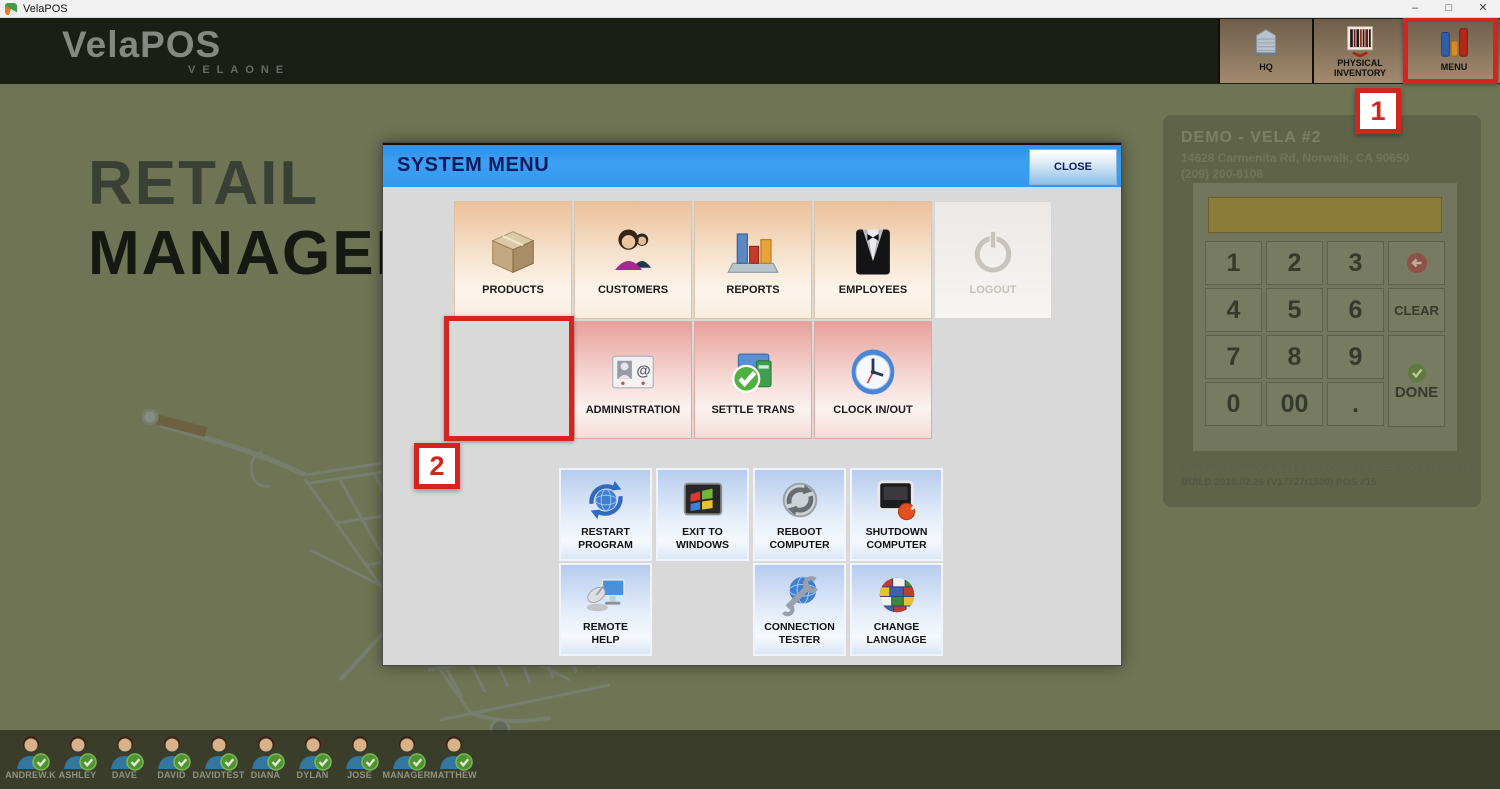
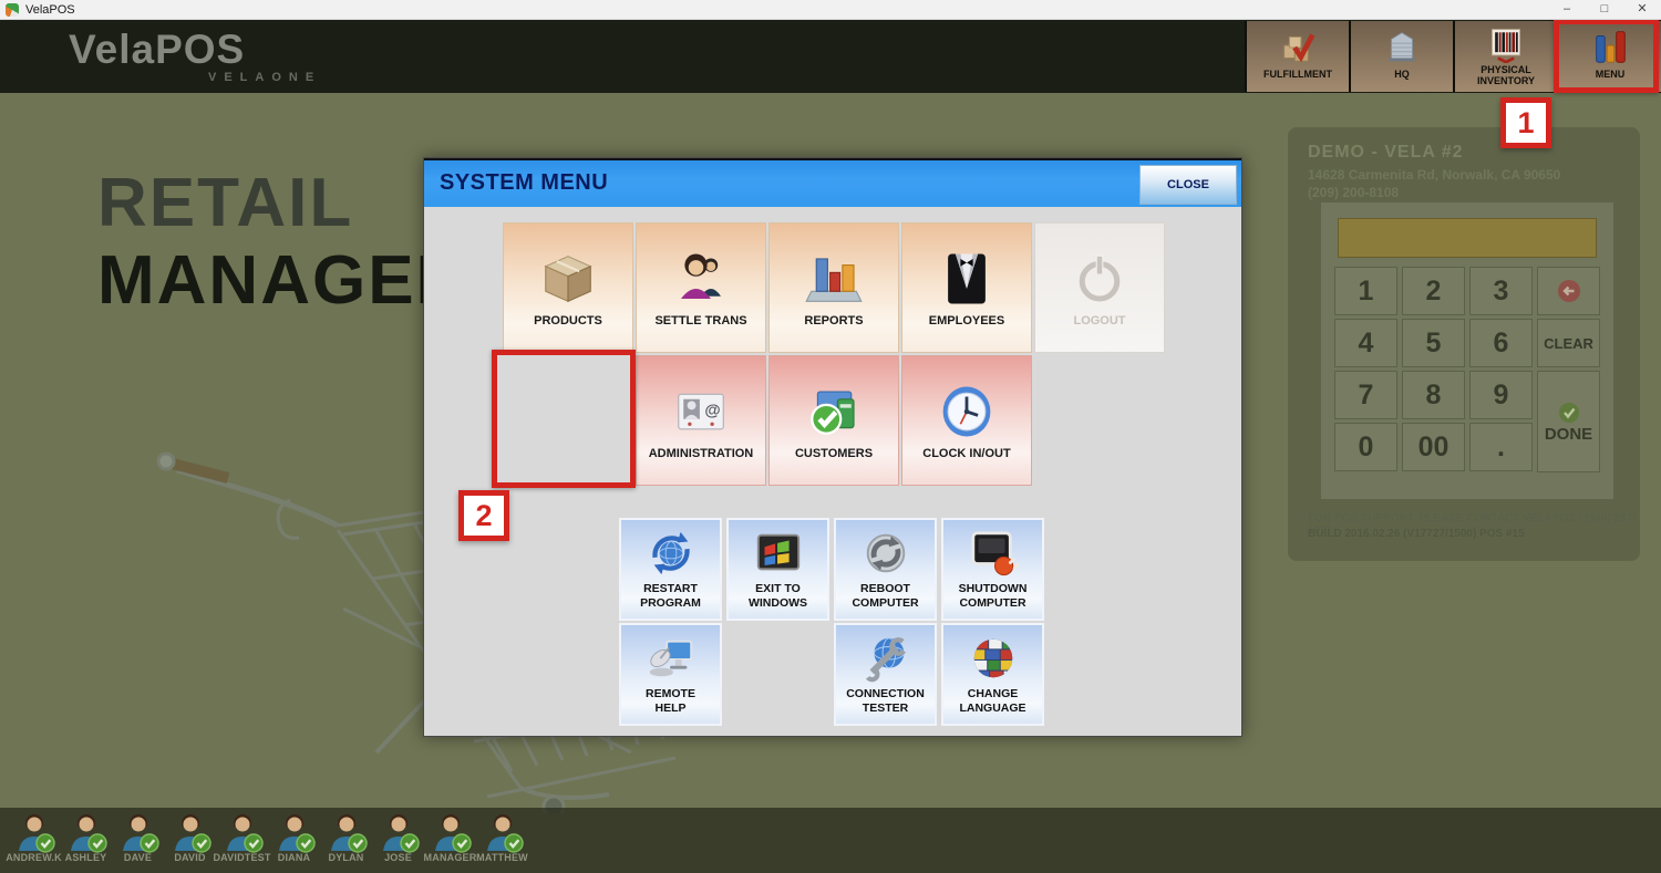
  VelaPOS
  –
  □
  ✕
  VelaPOS
  VELAONE
+ FULFILLMENT
  HQ
  PHYSICAL
  INVENTORY
  MENU
  RETAIL
  DEMO - VELA #2
  1
  2
  3
  4
  5
  6
  CLEAR
  7
  8
  9
  DONE
  0
  00
  .
  ANDREW.K
  ASHLEY
  DAVE
  DAVID
  DAVIDTEST
  DIANA
  DYLAN
  JOSE
  MANAGER
  MATTHEW
  SYSTEM MENU
  CLOSE
  PRODUCTS
- CUSTOMERS
+ SETTLE TRANS
  REPORTS
  EMPLOYEES
  LOGOUT
  @
  ADMINISTRATION
- SETTLE TRANS
+ CUSTOMERS
  CLOCK IN/OUT
  RESTART
  PROGRAM
  EXIT TO
  WINDOWS
  REBOOT
  COMPUTER
  SHUTDOWN
  COMPUTER
  REMOTE
  HELP
  CONNECTION
  TESTER
  CHANGE
  LANGUAGE
  1
  2
